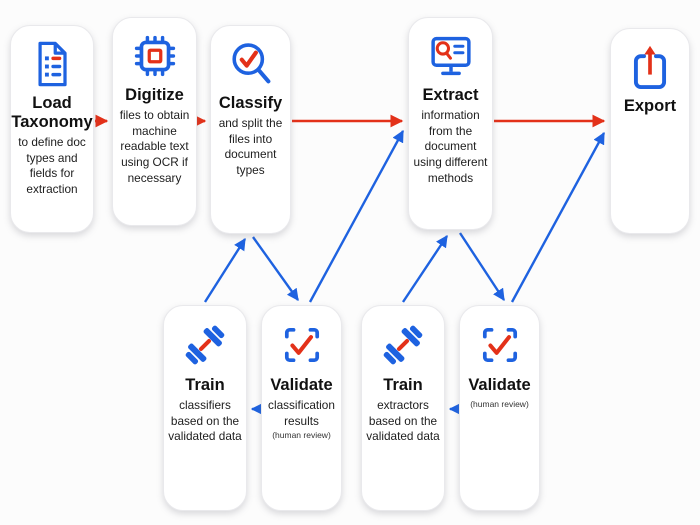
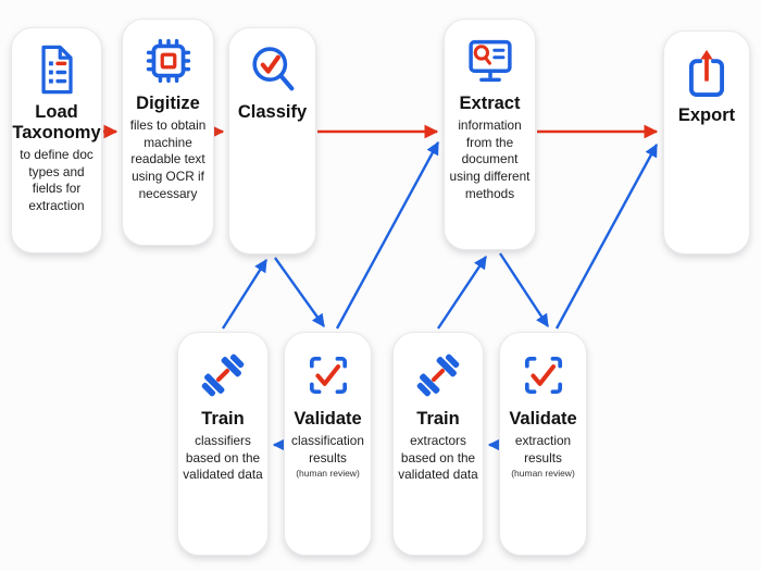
  Load Taxonomy
  to define doc types and fields for extraction
  Digitize
  files to obtain machine readable text using OCR if necessary
  Classify
- and split the files into document types
  Extract
  information from the document using different methods
  Export
  Train
  classifiers based on the validated data
  Validate
  classification results
  (human review)
  Train
  extractors based on the validated data
  Validate
+ extraction results
  (human review)
